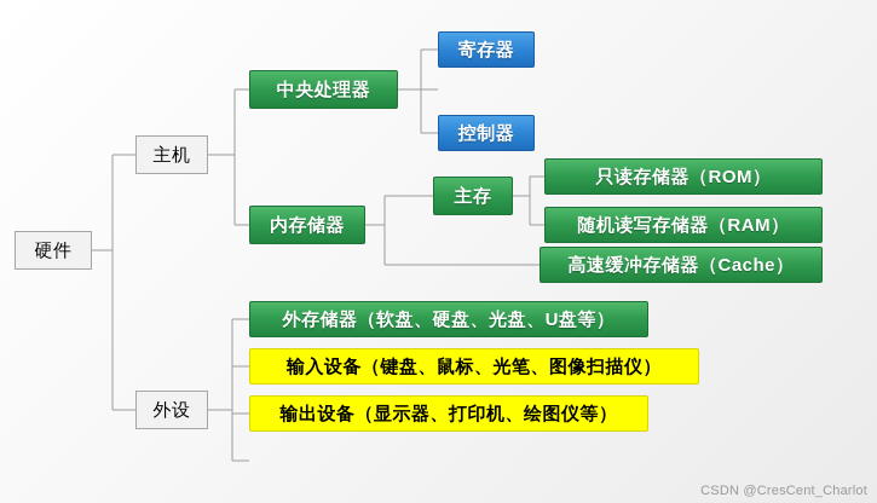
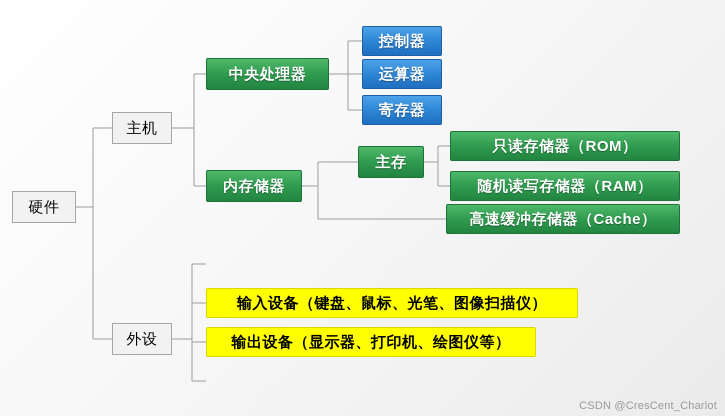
  硬件
  主机
  外设
  中央处理器
  内存储器
- 寄存器
+ 控制器
+ 运算器
- 控制器
+ 寄存器
  主存
  只读存储器（ROM）
  随机读写存储器（RAM）
  高速缓冲存储器（Cache）
- 外存储器（软盘、硬盘、光盘、U盘等）
  输入设备（键盘、鼠标、光笔、图像扫描仪）
  输出设备（显示器、打印机、绘图仪等）
  CSDN @CresCent_Charlot
